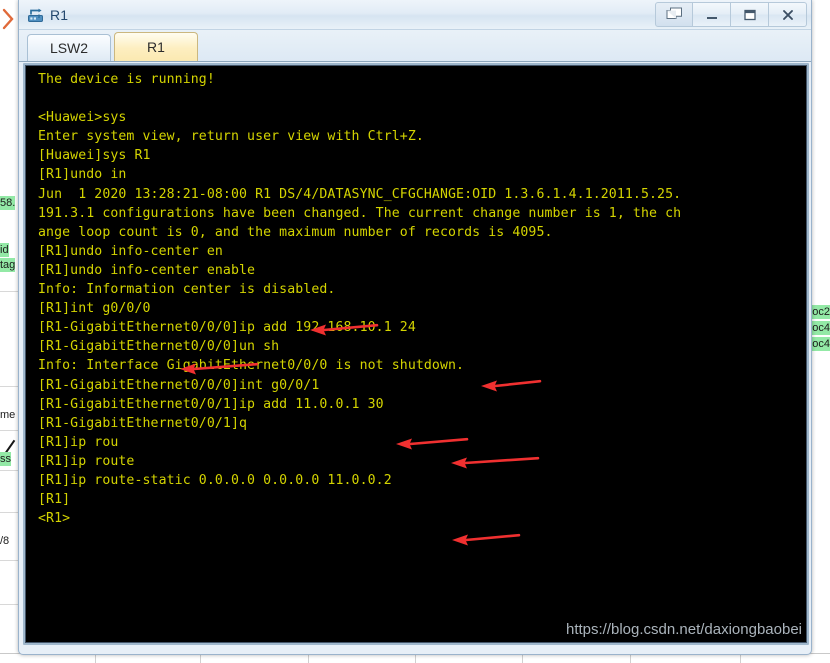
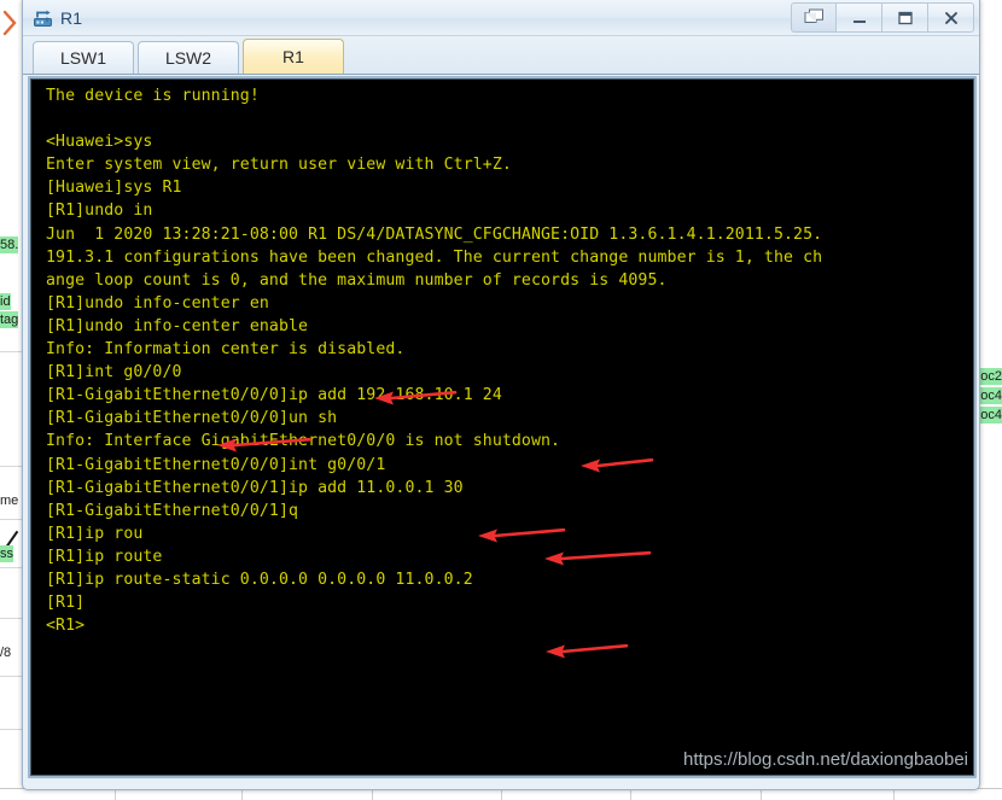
  58.
  id
  tag
  me
  ss
  /8
  oc2
  oc4
  oc4
  R1
+ LSW1
  LSW2
  R1
  The device is running!
  <Huawei>sys
  Enter system view, return user view with Ctrl+Z.
  [Huawei]sys R1
  [R1]undo in
  Jun 1 2020 13:28:21-08:00 R1 DS/4/DATASYNC_CFGCHANGE:OID 1.3.6.1.4.1.2011.5.25.
  191.3.1 configurations have been changed. The current change number is 1, the ch
  ange loop count is 0, and the maximum number of records is 4095.
  [R1]undo info-center en
  [R1]undo info-center enable
  Info: Information center is disabled.
  [R1]int g0/0/0
  [R1-GigabitEthernet0/0/0]ip add 19210.1 24
  [R1-GigabitEthernet0/0/0]un sh
  Info: Interface Gigbirnet0/0/0 is not shutdown.
  [R1-GigabitEthernet0/0/0]int g0/0/1
  [R1-GigabitEthernet0/0/1]ip add 11.0.0.1 30
  [R1-GigabitEthernet0/0/1]q
  [R1]ip rou
  [R1]ip route
  [R1]ip route-static 0.0.0.0 0.0.0.0 11.0.0.2
  [R1]
  <R1>
  https://blog.csdn.net/daxiongbaobei
